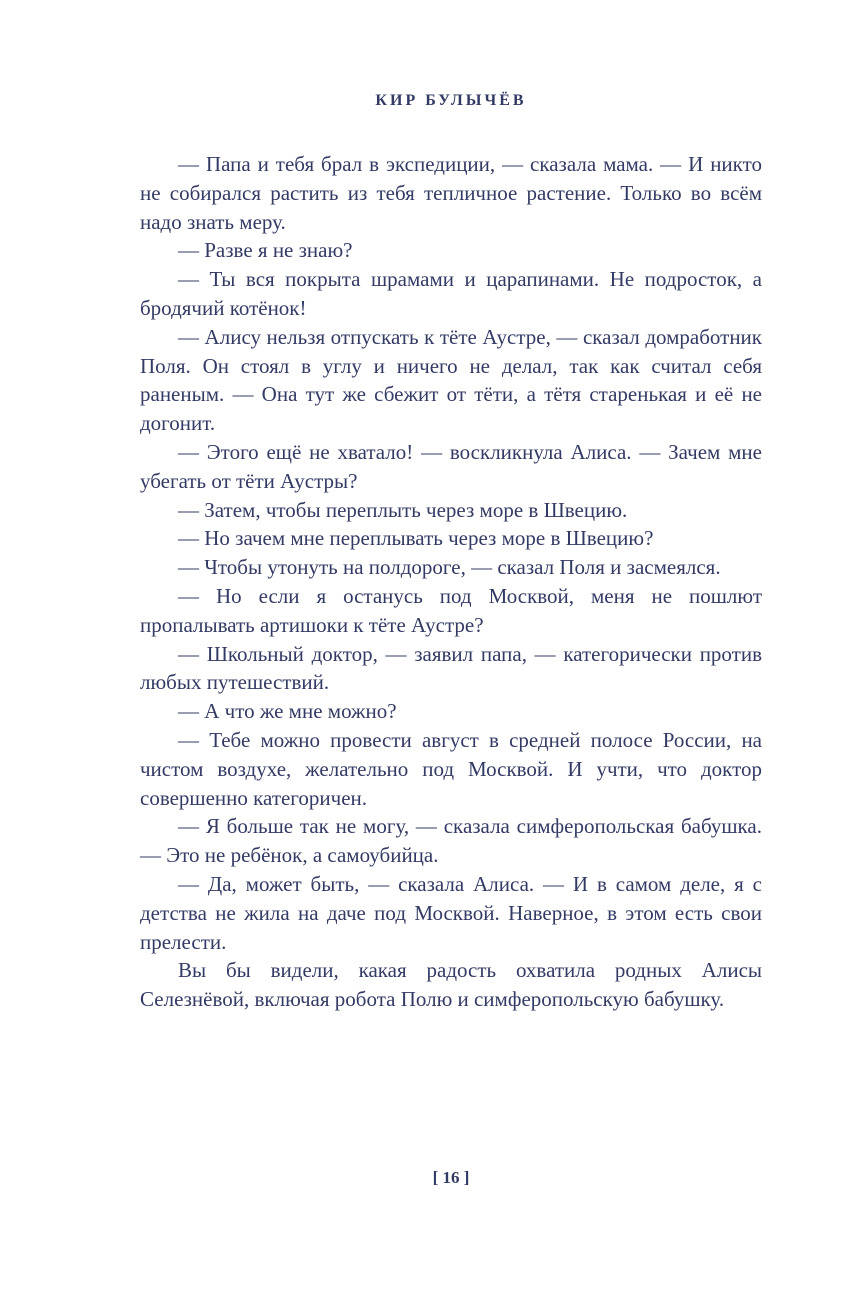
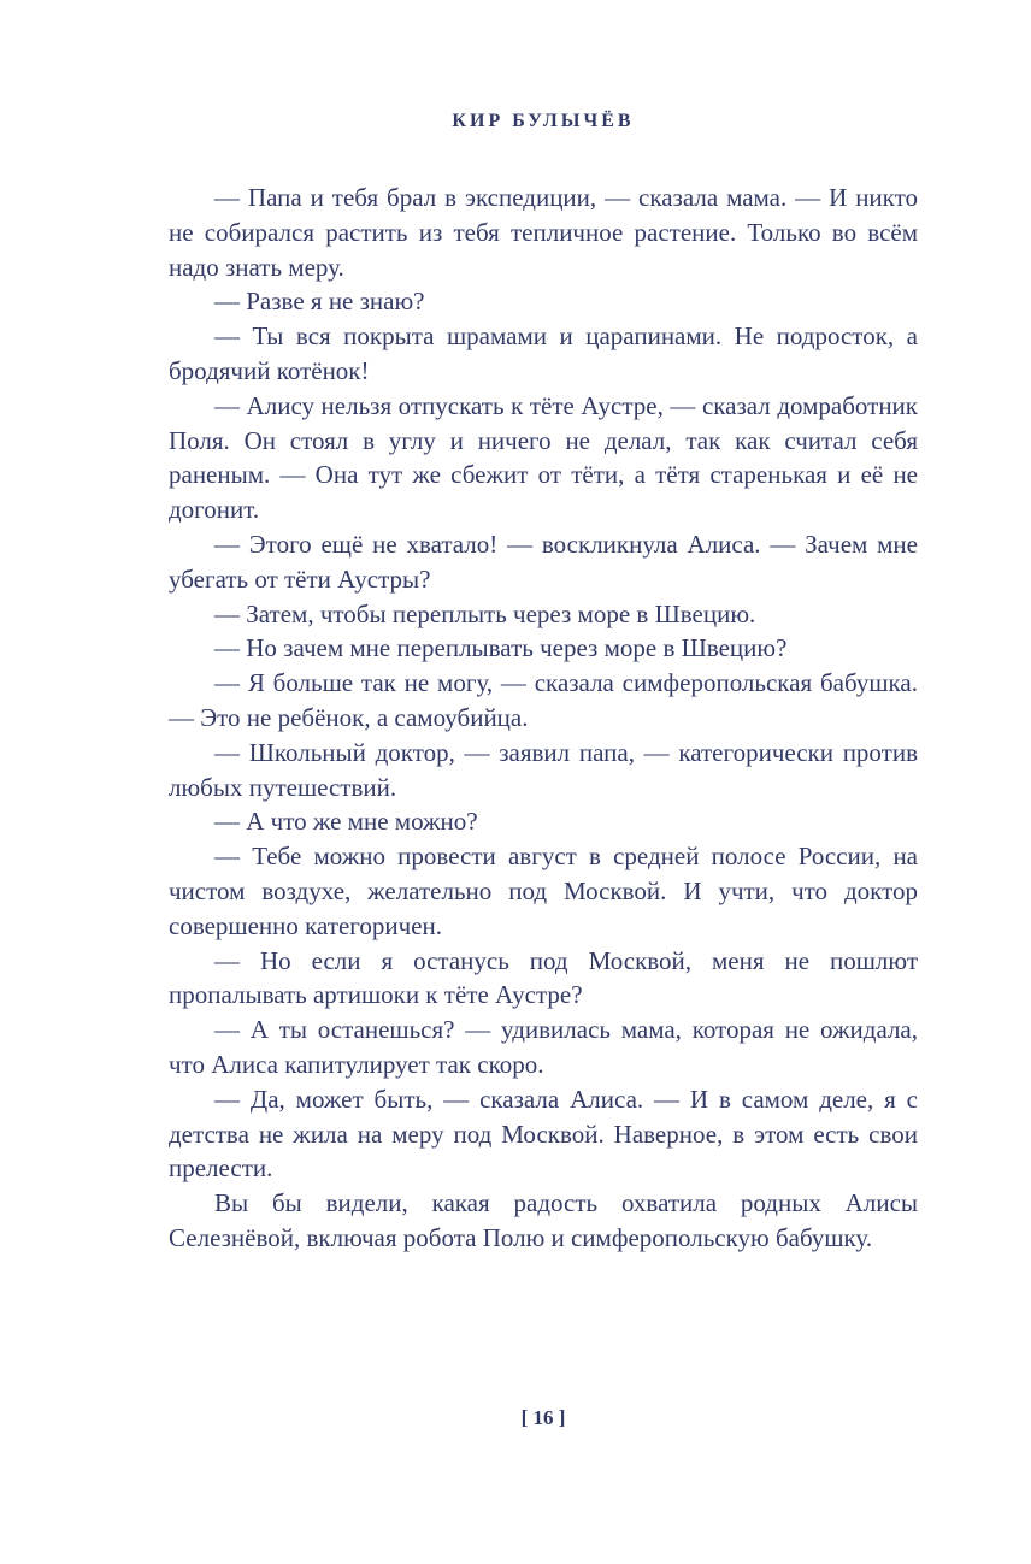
  КИР БУЛЫЧЁВ
  — Папа и тебя брал в экспедиции, — сказала мама. — И никто не собирался растить из тебя тепличное растение. Только во всём надо знать меру.
  — Разве я не знаю?
  — Ты вся покрыта шрамами и царапинами. Не подросток, а бродячий котёнок!
  — Алису нельзя отпускать к тёте Аустре, — сказал домработник Поля. Он стоял в углу и ничего не делал, так как считал себя раненым. — Она тут же сбежит от тёти, а тётя старенькая и её не догонит.
  — Этого ещё не хватало! — воскликнула Алиса. — Зачем мне убегать от тёти Аустры?
  — Затем, чтобы переплыть через море в Швецию.
  — Но зачем мне переплывать через море в Швецию?
- — Чтобы утонуть на полдороге, — сказал Поля и засмеялся.
- — Но если я останусь под Москвой, меня не пошлют пропалывать артишоки к тёте Аустре?
+ — Я больше так не могу, — сказала симферопольская бабушка. — Это не ребёнок, а самоубийца.
  — Школьный доктор, — заявил папа, — категорически против любых путешествий.
  — А что же мне можно?
  — Тебе можно провести август в средней полосе России, на чистом воздухе, желательно под Москвой. И учти, что доктор совершенно категоричен.
- — Я больше так не могу, — сказала симферопольская бабушка. — Это не ребёнок, а самоубийца.
+ — Но если я останусь под Москвой, меня не пошлют пропалывать артишоки к тёте Аустре?
+ — А ты останешься? — удивилась мама, которая не ожидала, что Алиса капитулирует так скоро.
- — Да, может быть, — сказала Алиса. — И в самом деле, я с детства не жила на даче под Москвой. Наверное, в этом есть свои прелести.
+ — Да, может быть, — сказала Алиса. — И в самом деле, я с детства не жила на меру под Москвой. Наверное, в этом есть свои прелести.
  Вы бы видели, какая радость охватила родных Алисы Селезнёвой, включая робота Полю и симферопольскую бабушку.
  [ 16 ]
